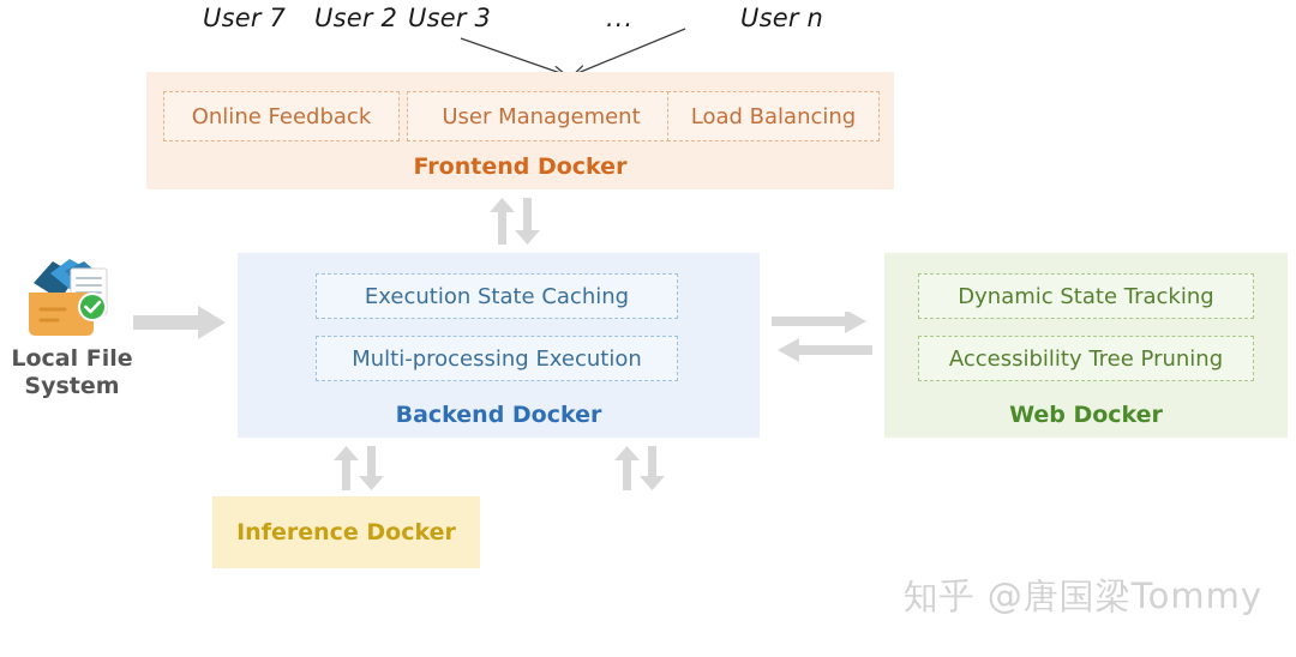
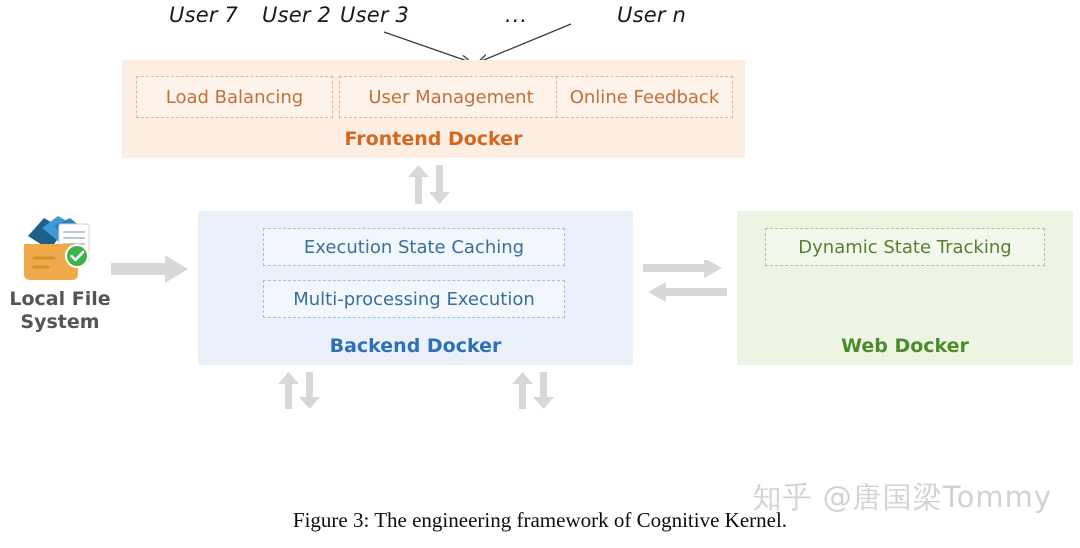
  User 7
  User 2
  User 3
  ...
  User n
- Online Feedback
+ Load Balancing
  User Management
- Load Balancing
+ Online Feedback
  Frontend Docker
  Execution State Caching
  Multi-processing Execution
  Backend Docker
  Dynamic State Tracking
- Accessibility Tree Pruning
  Web Docker
  Local File
  System
- Inference Docker
  知乎 @唐国梁Tommy
+ Figure 3: The engineering framework of Cognitive Kernel.
